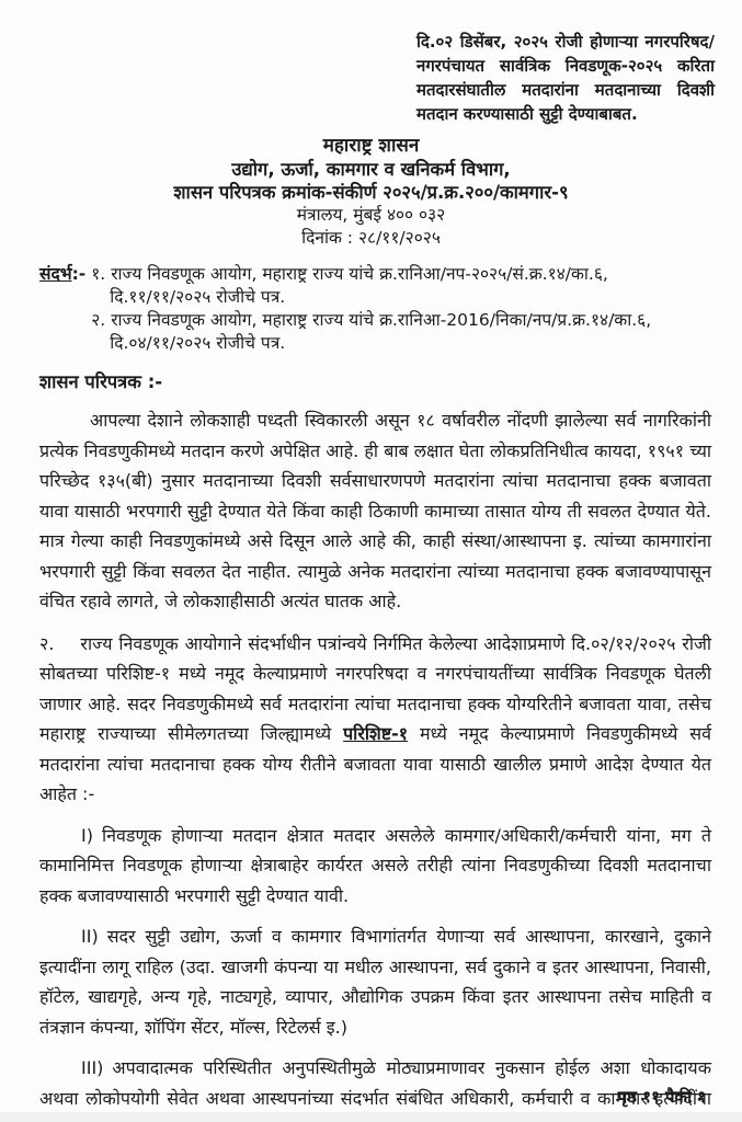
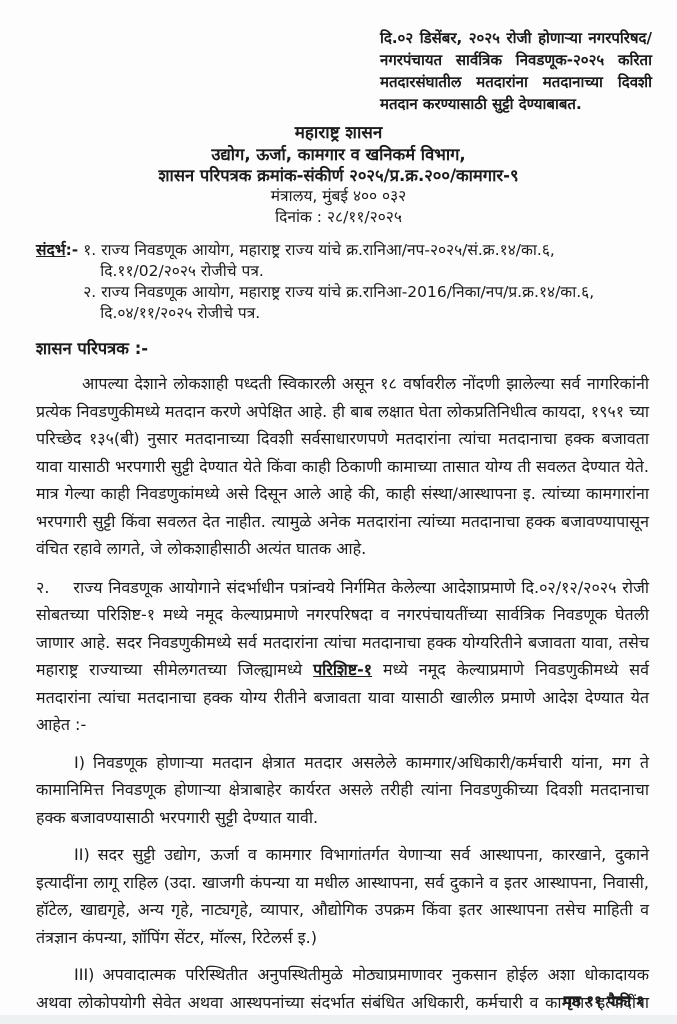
  दि.०२ डिसेंबर, २०२५ रोजी होणाऱ्या नगरपरिषद/ नगरपंचायत सार्वत्रिक निवडणूक-२०२५ करिता मतदारसंघातील मतदारांना मतदानाच्या दिवशी मतदान करण्यासाठी सुट्टी देण्याबाबत.
  महाराष्ट्र शासन
  उद्योग, ऊर्जा, कामगार व खनिकर्म विभाग,
  शासन परिपत्रक क्रमांक-संकीर्ण २०२५/प्र.क्र.२००/कामगार-९
  मंत्रालय, मुंबई ४०० ०३२
  दिनांक : २८/११/२०२५
  संदर्भ:-
  १. राज्य निवडणूक आयोग, महाराष्ट्र राज्य यांचे क्र.रानिआ/नप-२०२५/सं.क्र.१४/का.६,
- दि.११/११/२०२५ रोजीचे पत्र.
+ दि.११/02/२०२५ रोजीचे पत्र.
  २. राज्य निवडणूक आयोग, महाराष्ट्र राज्य यांचे क्र.रानिआ-2016/निका/नप/प्र.क्र.१४/का.६,
  दि.०४/११/२०२५ रोजीचे पत्र.
  शासन परिपत्रक :-
  आपल्या देशाने लोकशाही पध्दती स्विकारली असून १८ वर्षावरील नोंदणी झालेल्या सर्व नागरिकांनी प्रत्येक निवडणुकीमध्ये मतदान करणे अपेक्षित आहे. ही बाब लक्षात घेता लोकप्रतिनिधीत्व कायदा, १९५१ च्या परिच्छेद १३५(बी) नुसार मतदानाच्या दिवशी सर्वसाधारणपणे मतदारांना त्यांचा मतदानाचा हक्क बजावता यावा यासाठी भरपगारी सुट्टी देण्यात येते किंवा काही ठिकाणी कामाच्या तासात योग्य ती सवलत देण्यात येते. मात्र गेल्या काही निवडणुकांमध्ये असे दिसून आले आहे की, काही संस्था/आस्थापना इ. त्यांच्या कामगारांना भरपगारी सुट्टी किंवा सवलत देत नाहीत. त्यामुळे अनेक मतदारांना त्यांच्या मतदानाचा हक्क बजावण्यापासून वंचित रहावे लागते, जे लोकशाहीसाठी अत्यंत घातक आहे.
  २. राज्य निवडणूक आयोगाने संदर्भाधीन पत्रांन्वये निर्गमित केलेल्या आदेशाप्रमाणे दि.०२/१२/२०२५ रोजी सोबतच्या परिशिष्ट-१ मध्ये नमूद केल्याप्रमाणे नगरपरिषदा व नगरपंचायतींच्या सार्वत्रिक निवडणूक घेतली जाणार आहे. सदर निवडणुकीमध्ये सर्व मतदारांना त्यांचा मतदानाचा हक्क योग्यरितीने बजावता यावा, तसेच महाराष्ट्र राज्याच्या सीमेलगतच्या जिल्ह्यामध्ये परिशिष्ट-१ मध्ये नमूद केल्याप्रमाणे निवडणुकीमध्ये सर्व मतदारांना त्यांचा मतदानाचा हक्क योग्य रीतीने बजावता यावा यासाठी खालील प्रमाणे आदेश देण्यात येत आहेत :-
  I) निवडणूक होणाऱ्या मतदान क्षेत्रात मतदार असलेले कामगार/अधिकारी/कर्मचारी यांना, मग ते कामानिमित्त निवडणूक होणाऱ्या क्षेत्राबाहेर कार्यरत असले तरीही त्यांना निवडणुकीच्या दिवशी मतदानाचा हक्क बजावण्यासाठी भरपगारी सुट्टी देण्यात यावी.
  II) सदर सुट्टी उद्योग, ऊर्जा व कामगार विभागांतर्गत येणाऱ्या सर्व आस्थापना, कारखाने, दुकाने इत्यादींना लागू राहिल (उदा. खाजगी कंपन्या या मधील आस्थापना, सर्व दुकाने व इतर आस्थापना, निवासी, हॉटेल, खाद्यगृहे, अन्य गृहे, नाट्यगृहे, व्यापार, औद्योगिक उपक्रम किंवा इतर आस्थापना तसेच माहिती व तंत्रज्ञान कंपन्या, शॉपिंग सेंटर, मॉल्स, रिटेलर्स इ.)
  पृष्ठ ११ पैकी १
